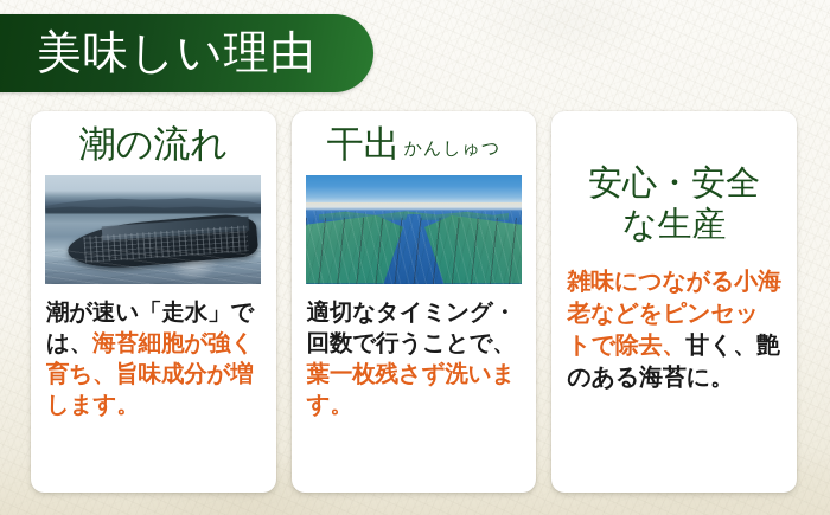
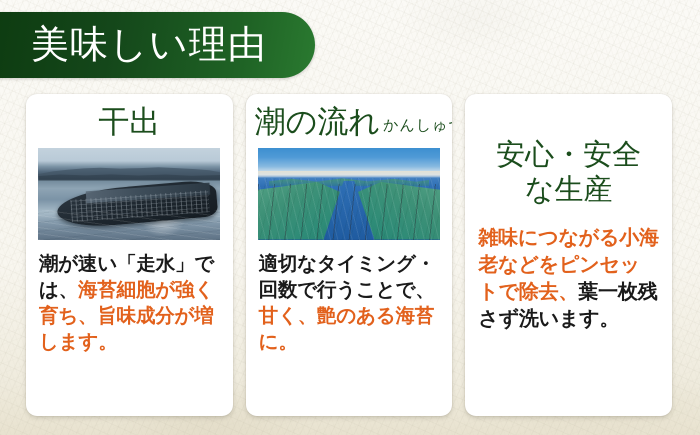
  美味しい理由
- 潮の流れ
+ 干出
  潮が速い「走水」では、海苔細胞が強く育ち、旨味成分が増します。
- 干出 かんしゅつ
+ 潮の流れ かんしゅ
- 適切なタイミング・回数で行うことで、葉一枚残さず洗います。
+ 適切なタイミング・回数で行うことで、甘く、艶のある海苔に。
  安心・安全
  な生産
- 雑味につながる小海老などをピンセットで除去、甘く、艶のある海苔に。
+ 雑味につながる小海老などをピンセットで除去、葉一枚残さず洗います。
